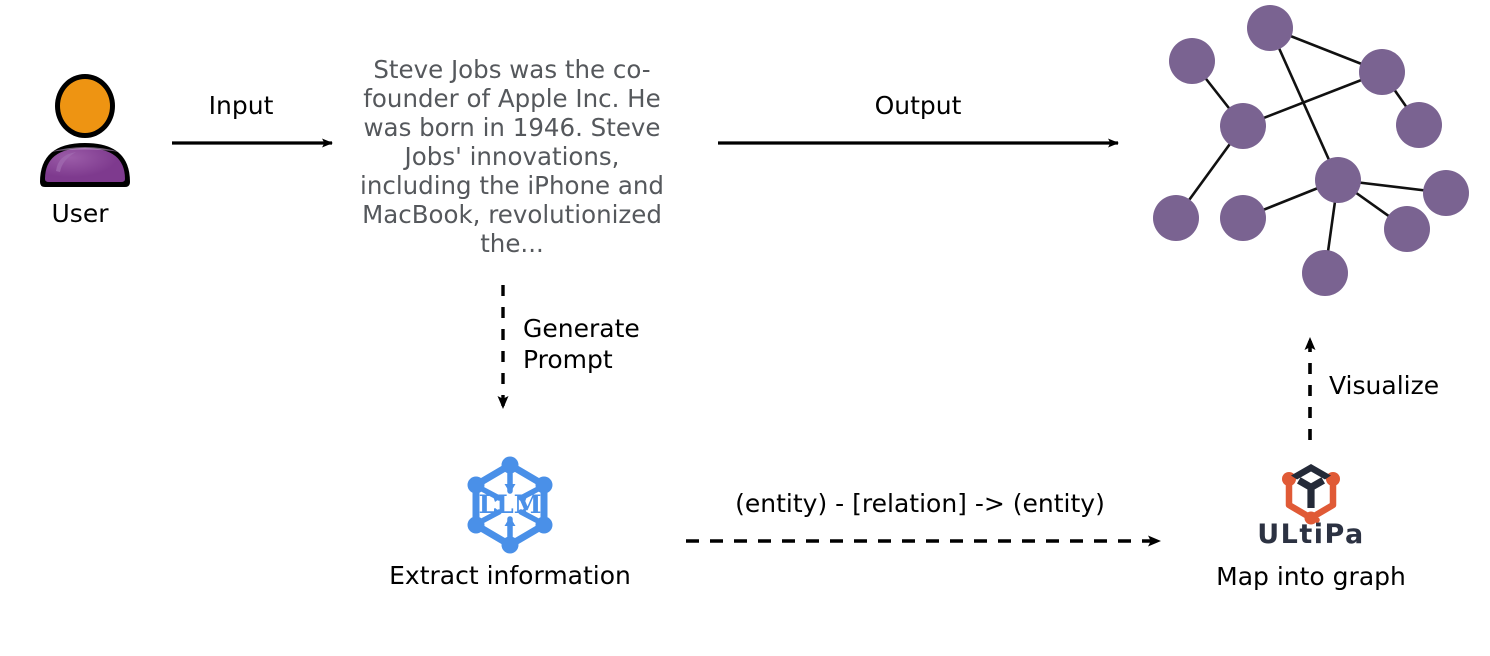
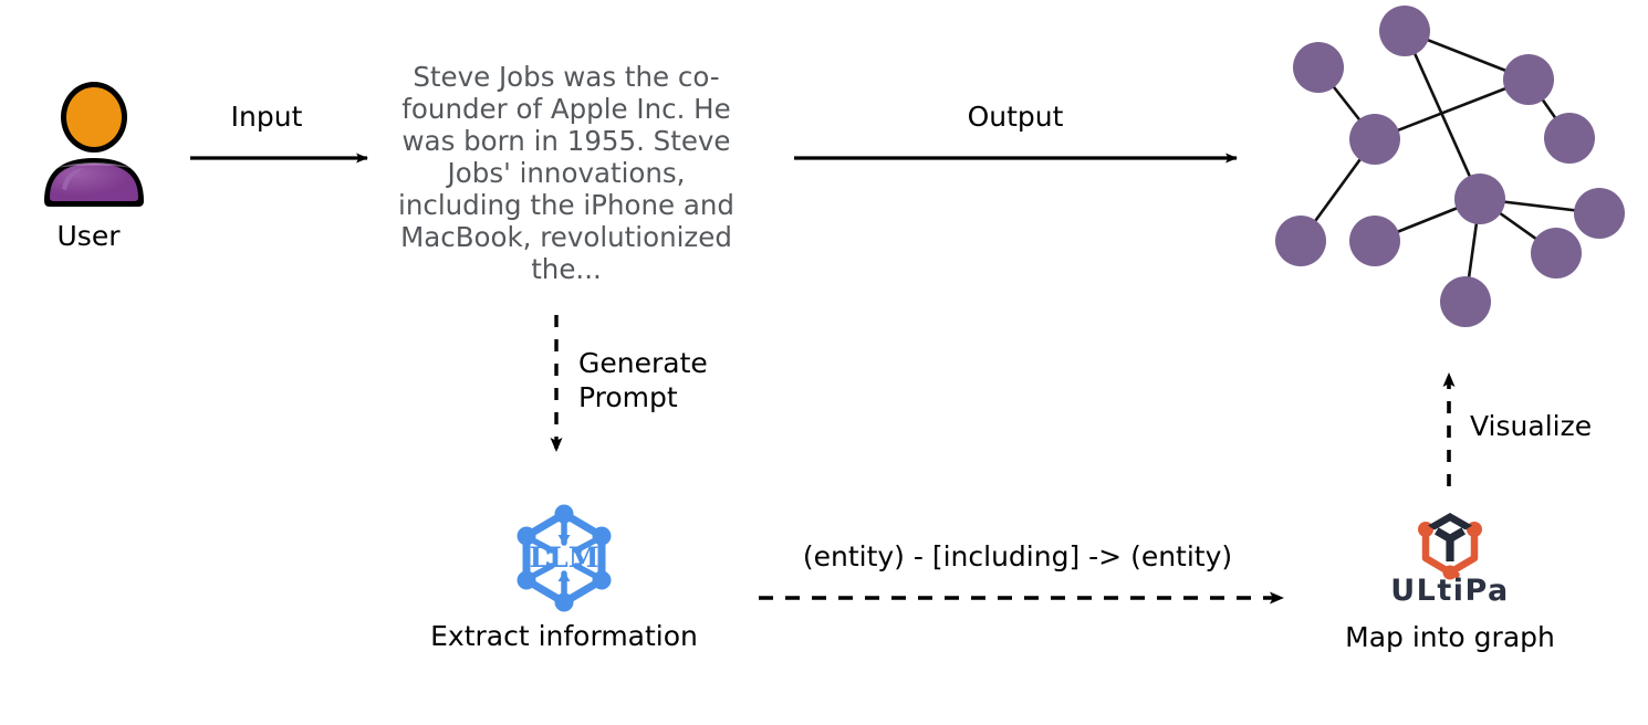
  LLM
  ULtiPa
  User
  Input
  Output
  Generate Prompt
  Visualize
- (entity) - [relation] -> (entity)
+ (entity) - [including] -> (entity)
  Extract information
  Map into graph
- Steve Jobs was the co-founder of Apple Inc. He was born in 1946. Steve Jobs' innovations, including the iPhone and MacBook, revolutionized the...
+ Steve Jobs was the co-founder of Apple Inc. He was born in 1955. Steve Jobs' innovations, including the iPhone and MacBook, revolutionized the...
